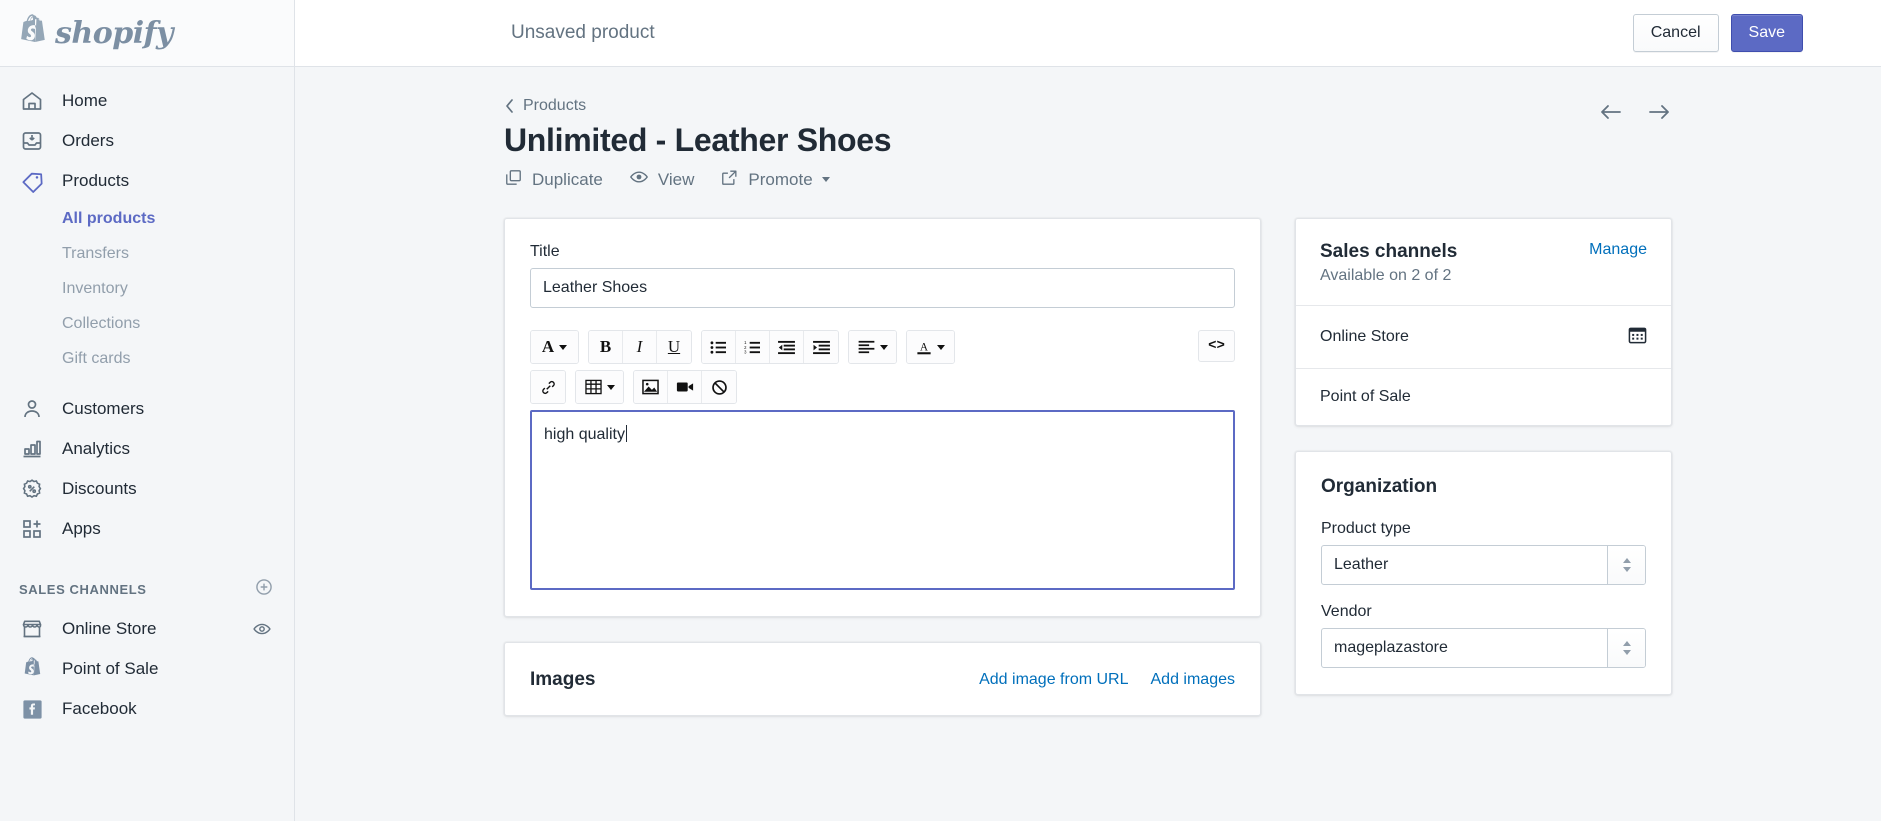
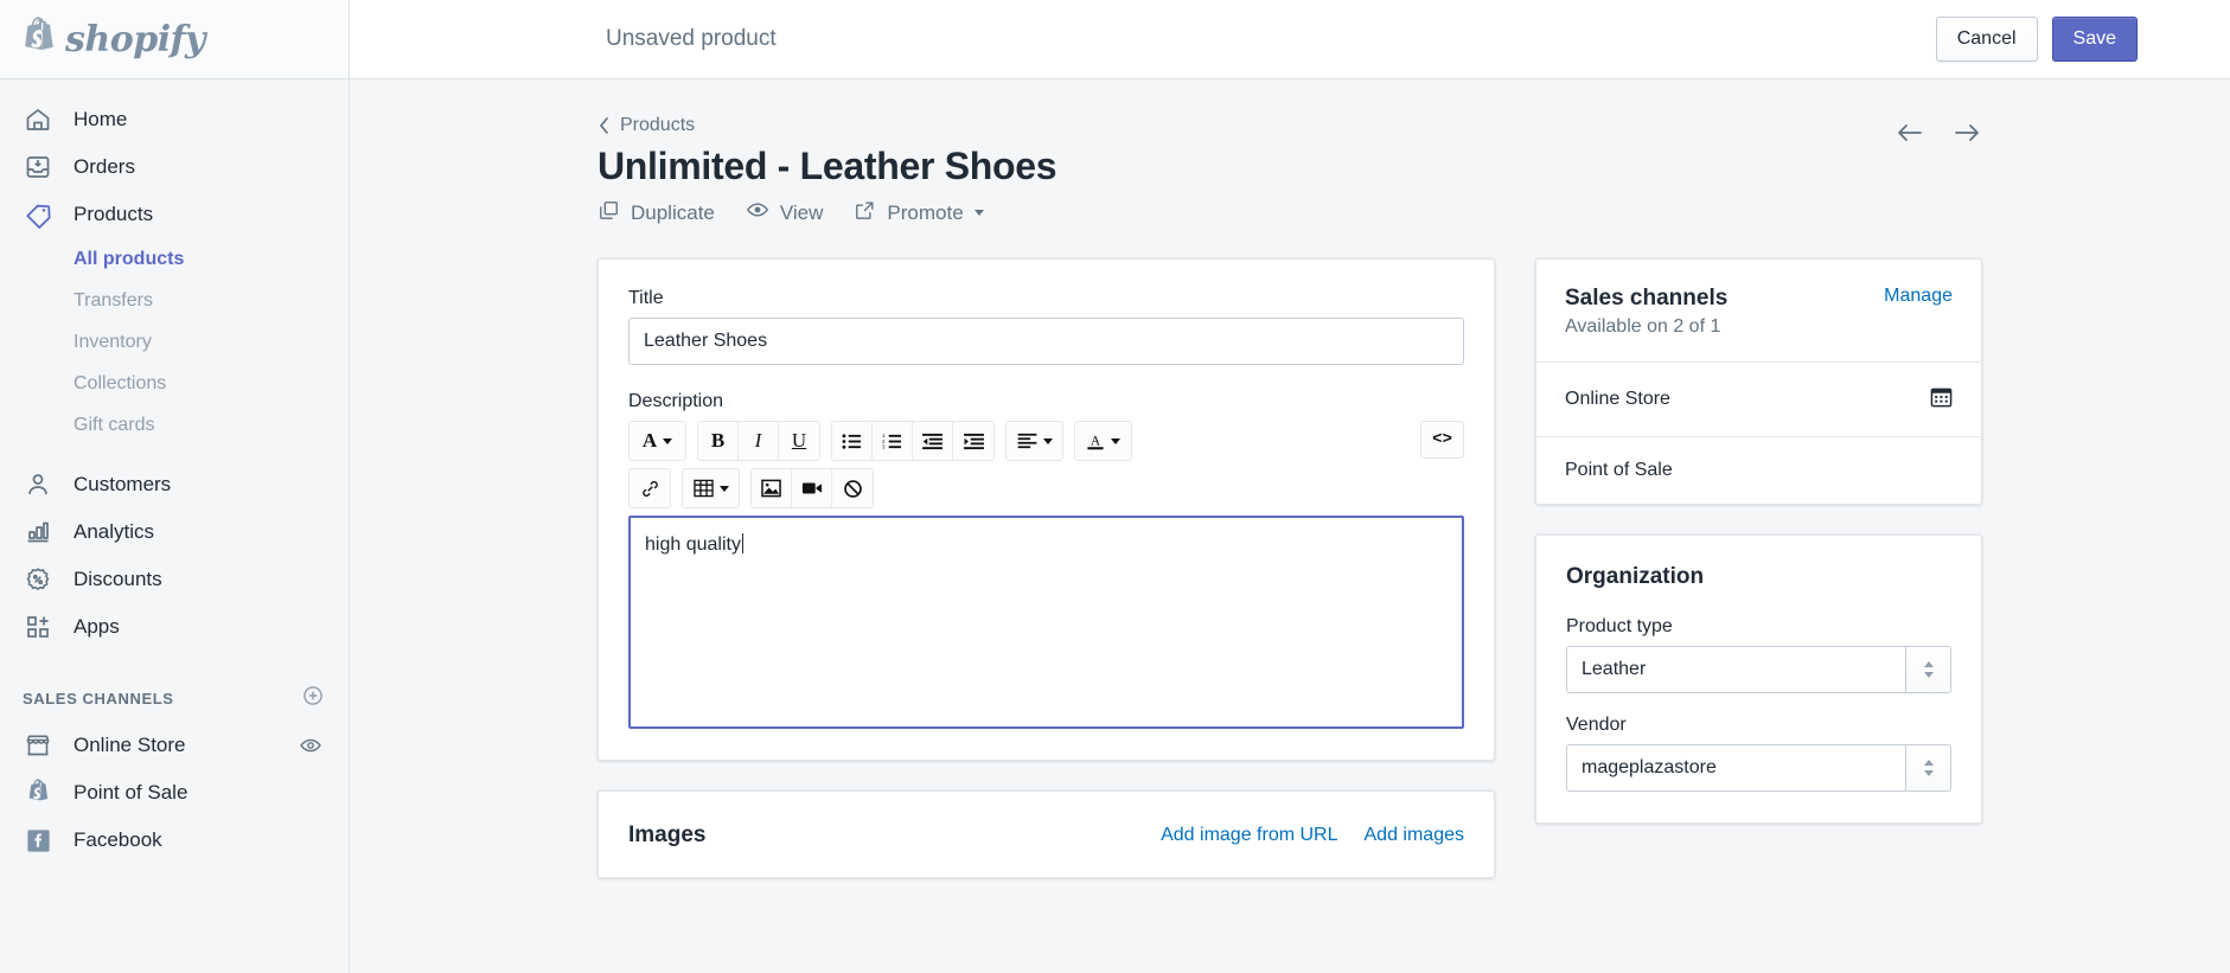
  shopify
  Home
  Orders
  Products
  All products
  Transfers
  Inventory
  Collections
  Gift cards
  Customers
  Analytics
  Discounts
  Apps
  SALES CHANNELS
  Online Store
  Point of Sale
  Facebook
  Unsaved product
  Cancel
  Save
  Products
  Unlimited - Leather Shoes
  Duplicate
  View
  Promote
  Title
  Leather Shoes
+ Description
  A
  B
  I
  U
  A
  <>
  high quality
  Images
  Add image from URL
  Add images
  Sales channels
- Available on 2 of 2
+ Available on 2 of 1
  Manage
  Online Store
  Point of Sale
  Organization
  Product type
  Leather
  Vendor
  mageplazastore
